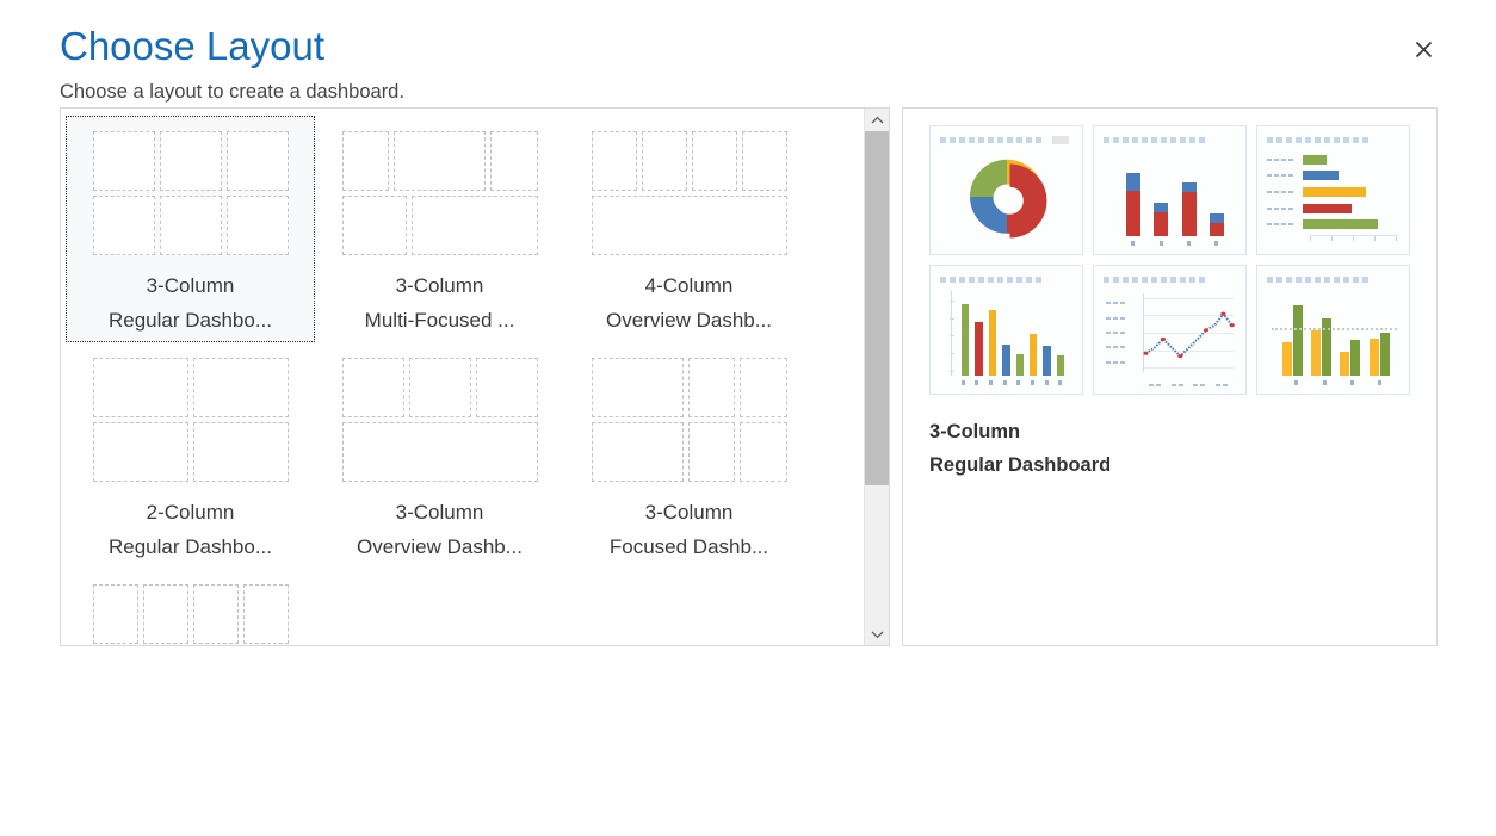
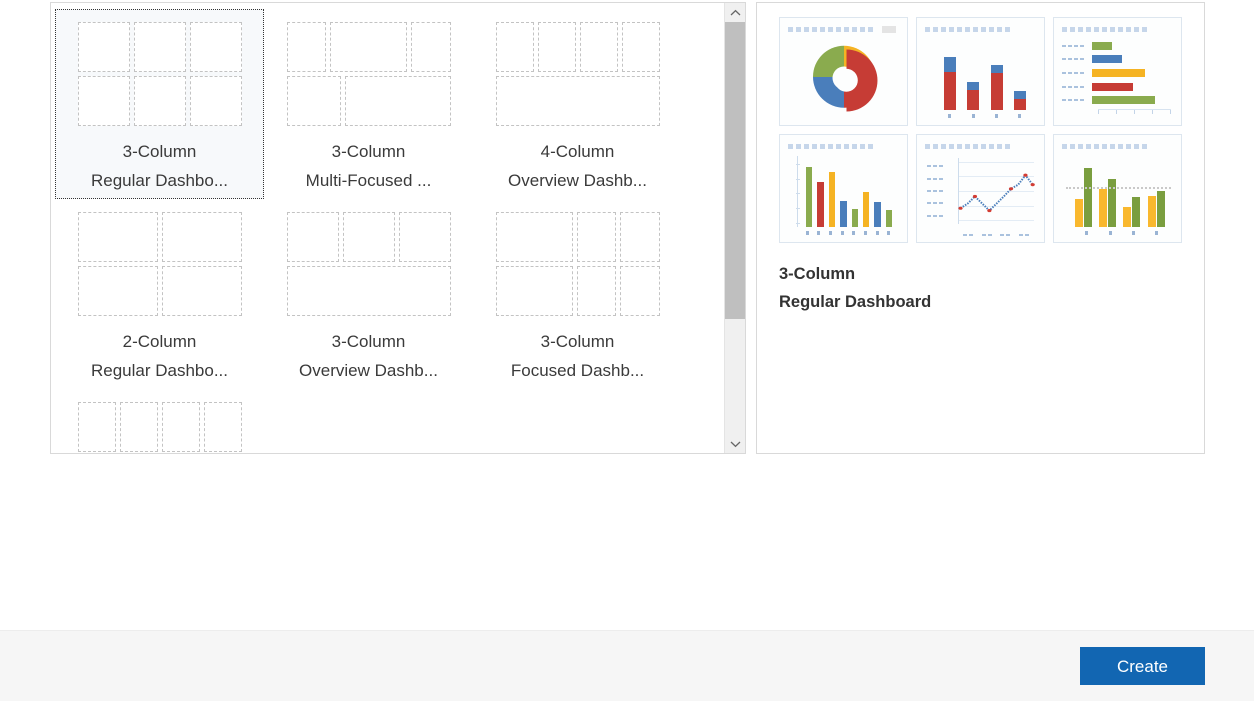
- Choose Layout
- Choose a layout to create a dashboard.
  3-Column
  Regular Dashbo...
  3-Column
  Multi-Focused ...
  4-Column
  Overview Dashb...
  2-Column
  Regular Dashbo...
  3-Column
  Overview Dashb...
  3-Column
  Focused Dashb...
  3-Column
  Regular Dashboard
+ Create
